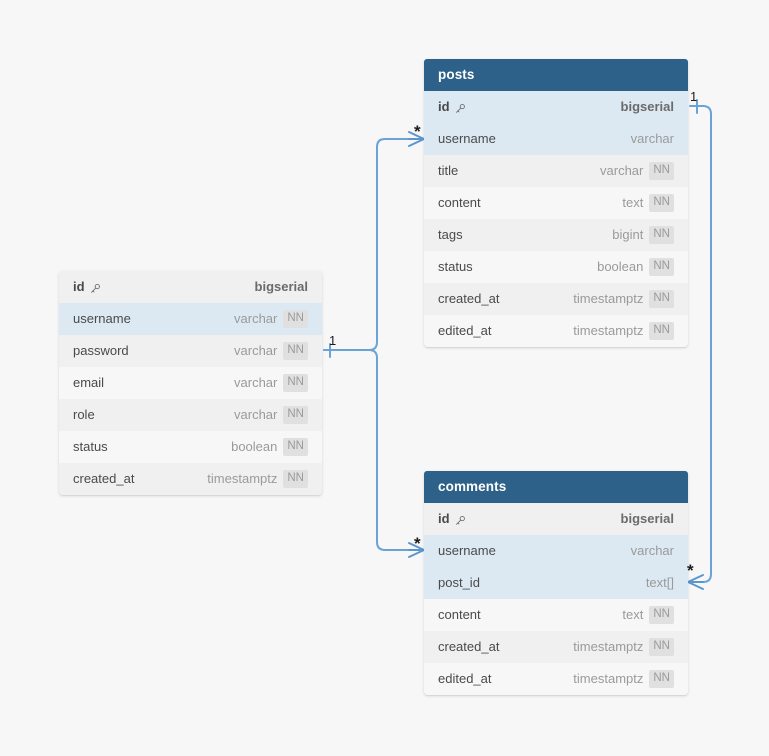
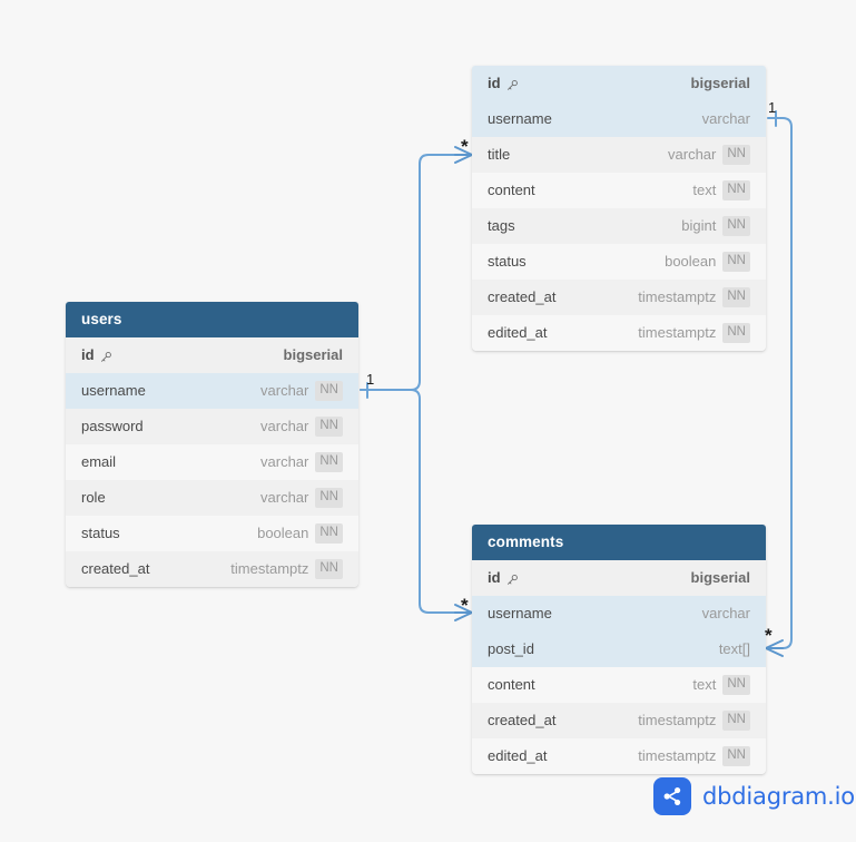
+ users
  id
  bigserial
  username
  varchar
  NN
  password
  varchar
  NN
  email
  varchar
  NN
  role
  varchar
  NN
  status
  boolean
  NN
  created_at
  timestamptz
  NN
- posts
  id
  bigserial
  username
  varchar
  title
  varchar
  NN
  content
  text
  NN
  tags
  bigint
  NN
  status
  boolean
  NN
  created_at
  timestamptz
  NN
  edited_at
  timestamptz
  NN
  comments
  id
  bigserial
  username
  varchar
  post_id
  text[]
  content
  text
  NN
  created_at
  timestamptz
  NN
  edited_at
  timestamptz
  NN
  *
  1
  1
  *
  *
+ dbdiagram.io
